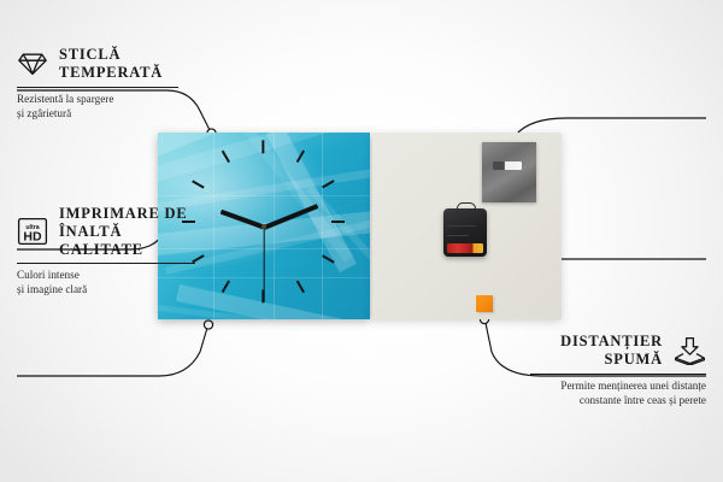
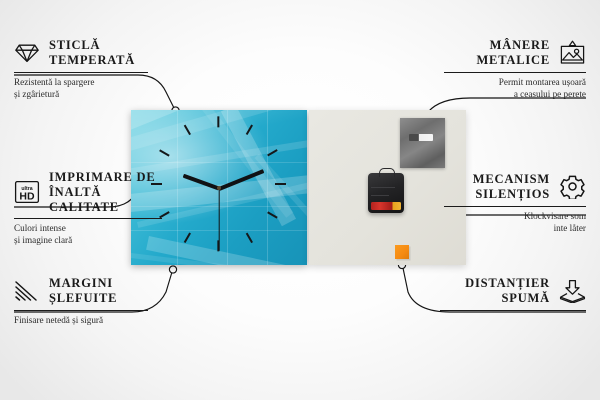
  STICLĂ
  TEMPERATĂ
  Rezistentă la spargere
  și zgârietură
  HD
  IMPRIMARE DE
  ÎNALTĂ CALITATE
  Culori intense
  și imagine clară
+ MARGINI
+ ȘLEFUITE
+ Finisare netedă și sigură
+ MÂNERE
+ METALICE
+ Permit montarea ușoară
+ a ceasului pe perete
+ MECANISM
+ SILENȚIOS
+ Klockvisare som
+ inte låter
  DISTANȚIER
  SPUMĂ
- Permite menținerea unei distanțe
- constante între ceas și perete
